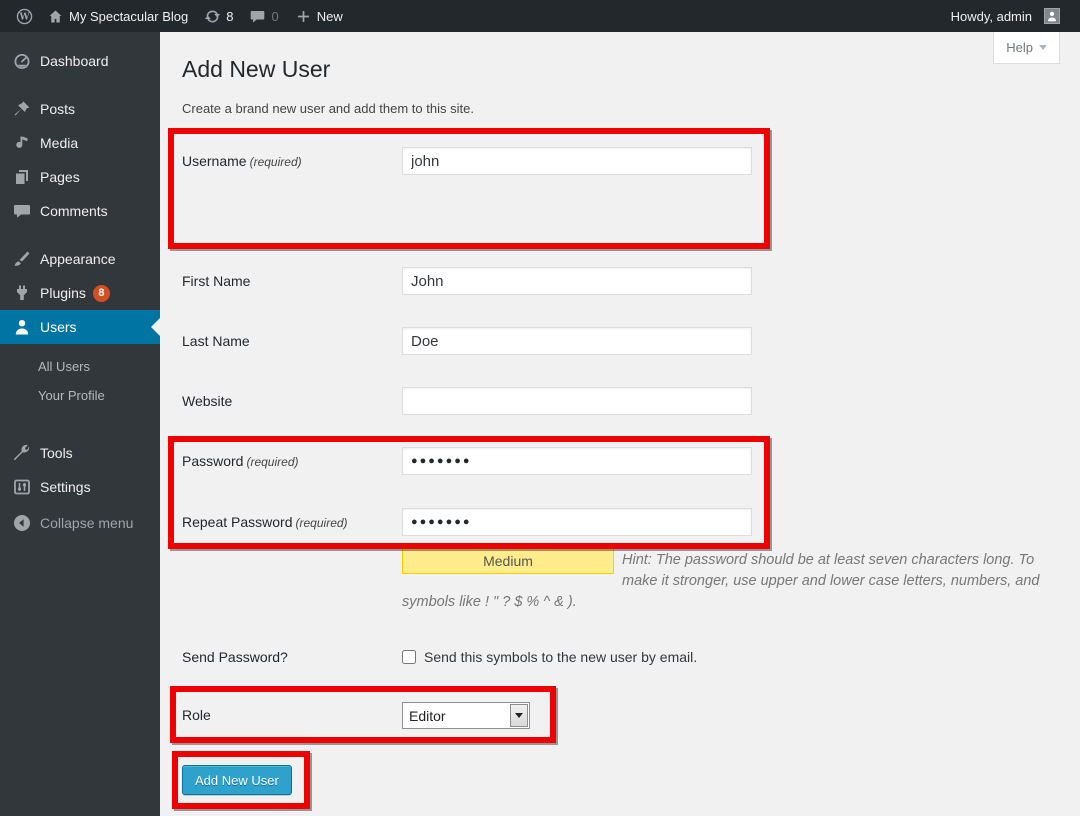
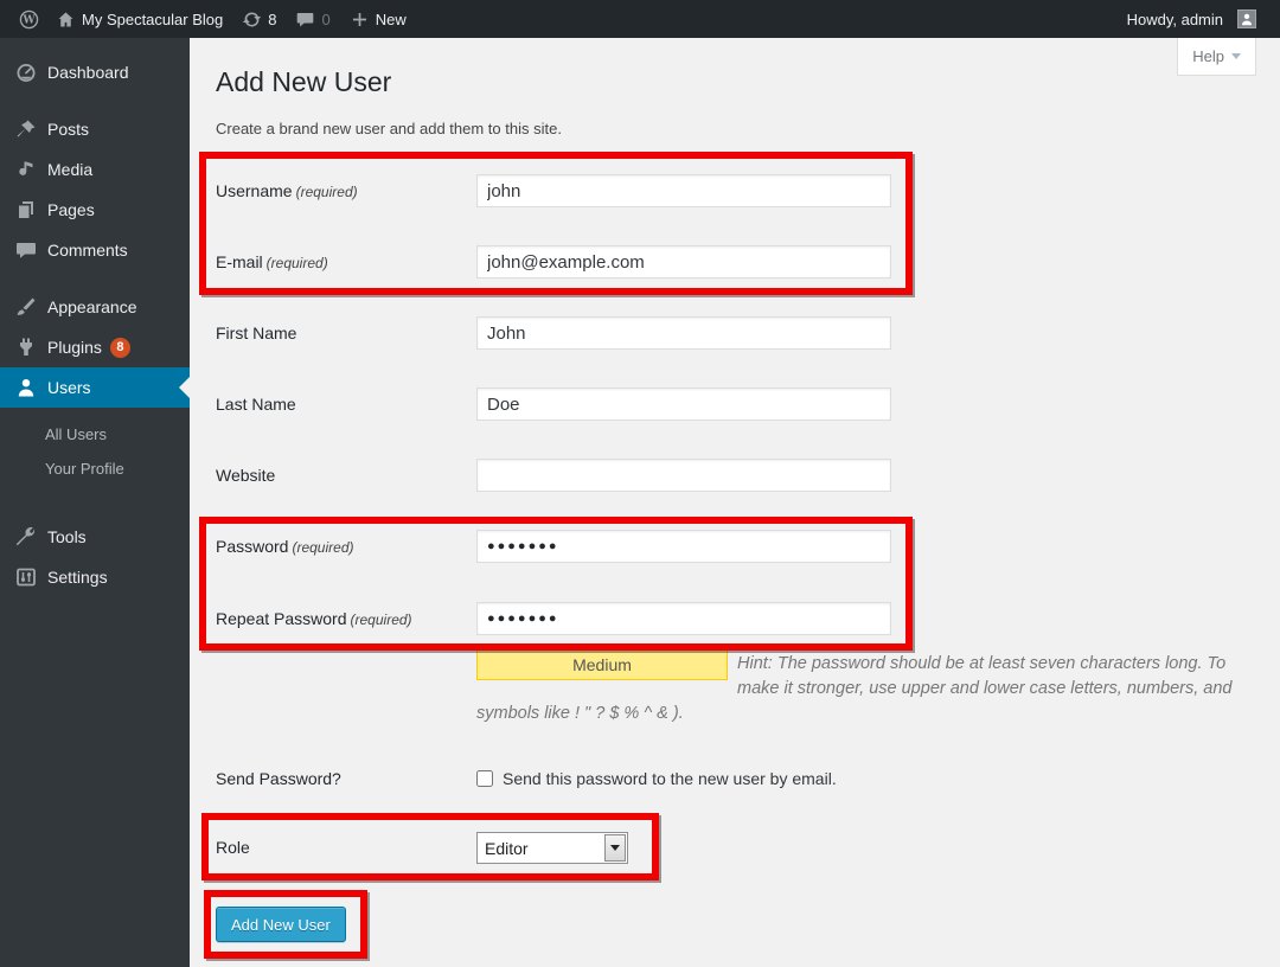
  W
  My Spectacular Blog
  8
  0
  New
  Howdy, admin
  Dashboard
  Posts
  Media
  Pages
  Comments
  Appearance
  Plugins
  8
  Users
  All Users
  Your Profile
  Tools
  Settings
- Collapse menu
  Help
  Add New User
  Create a brand new user and add them to this site.
  Username (required)
  john
+ E-mail (required)
+ john@example.com
  First Name
  John
  Last Name
  Doe
  Website
  Password (required)
  ●●●●●●●
  Repeat Password (required)
  ●●●●●●●
  Medium
  Hint: The password should be at least seven characters long. To make it stronger, use upper and lower case letters, numbers, and symbols like ! " ? $ % ^ & ).
  Send Password?
- Send this symbols to the new user by email.
+ Send this password to the new user by email.
  Role
  Editor
  Add New User
